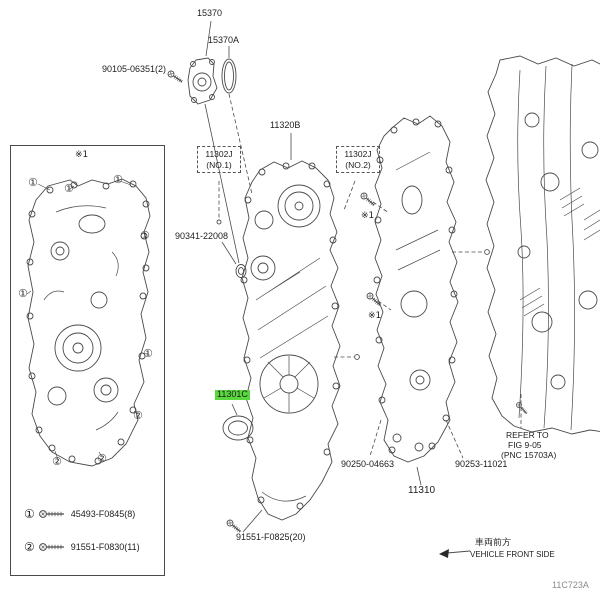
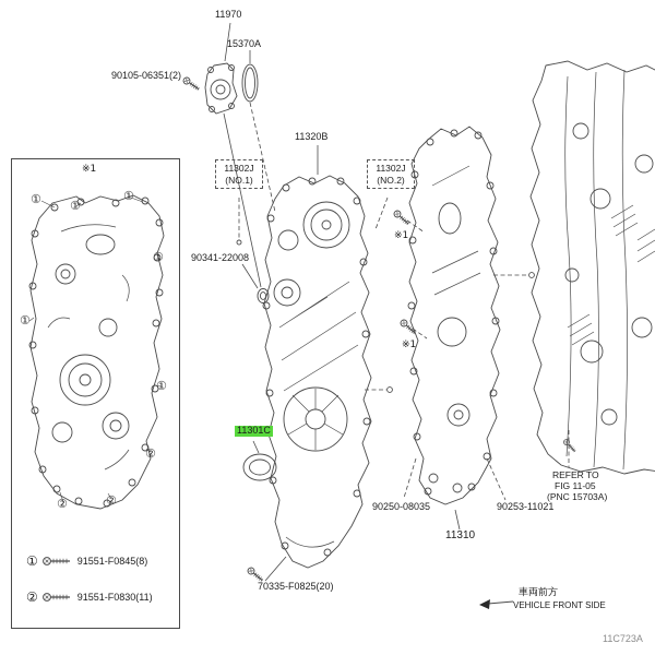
  11302J
  (NO.1)
  11302J
  (NO.2)
- 15370
+ 11970
  15370A
  90105-06351(2)
  11320B
  90341-22008
  11301C
- 91551-F0825(20)
+ 70335-F0825(20)
- 90250-04663
+ 90250-08035
  90253-11021
  11310
  ※1
  ※1
  ※1
  REFER TO
- FIG 9-05
+ FIG 11-05
  (PNC 15703A)
  車両前方
  VEHICLE FRONT SIDE
  11C723A
  ①
  ①
  ①
  ①
  ①
  ①
  ②
  ②
  ②
  ①
- 45493-F0845(8)
+ 91551-F0845(8)
  ②
  91551-F0830(11)
